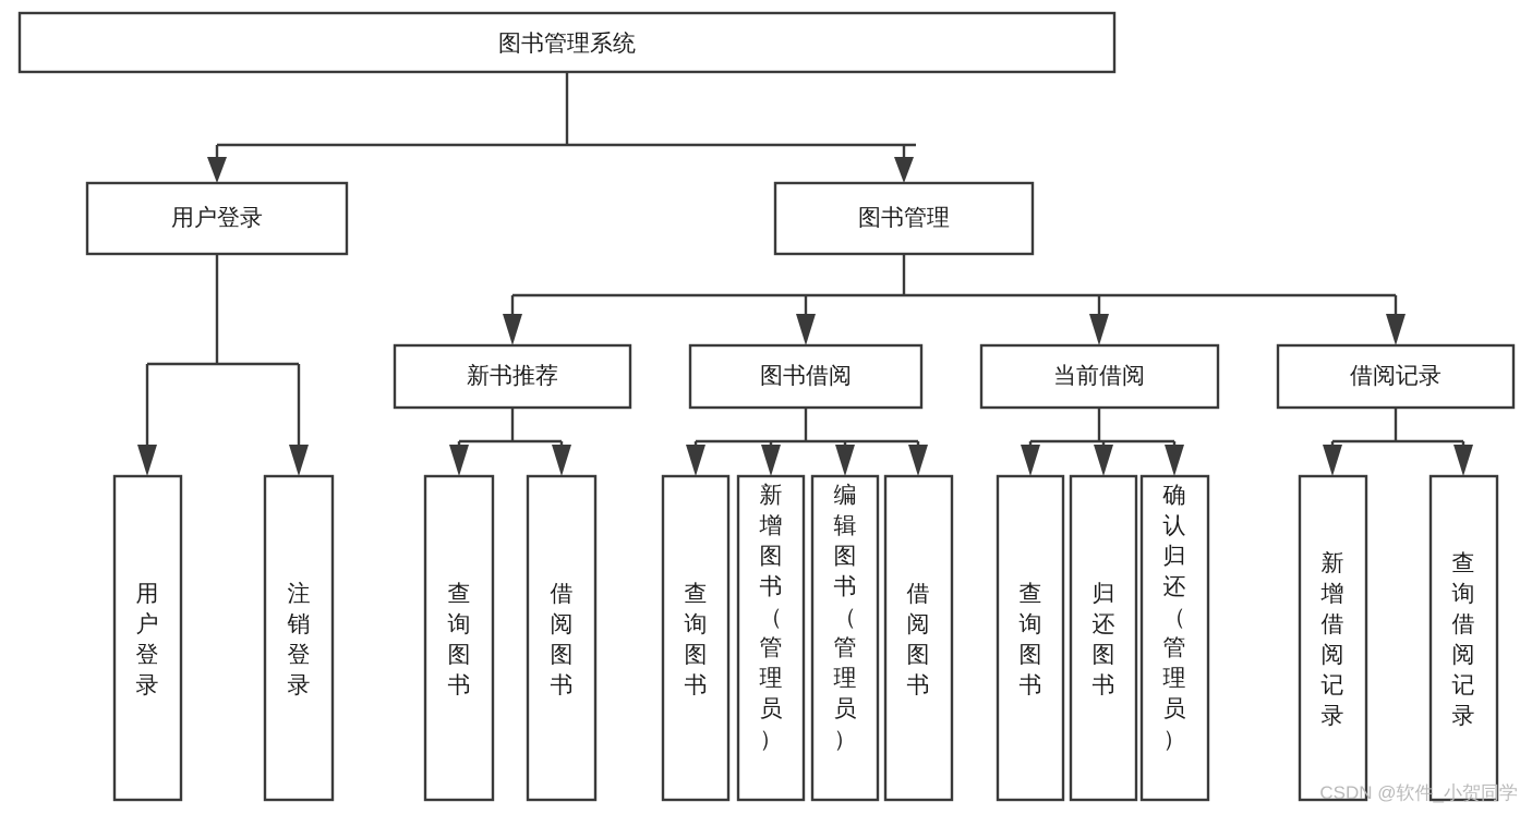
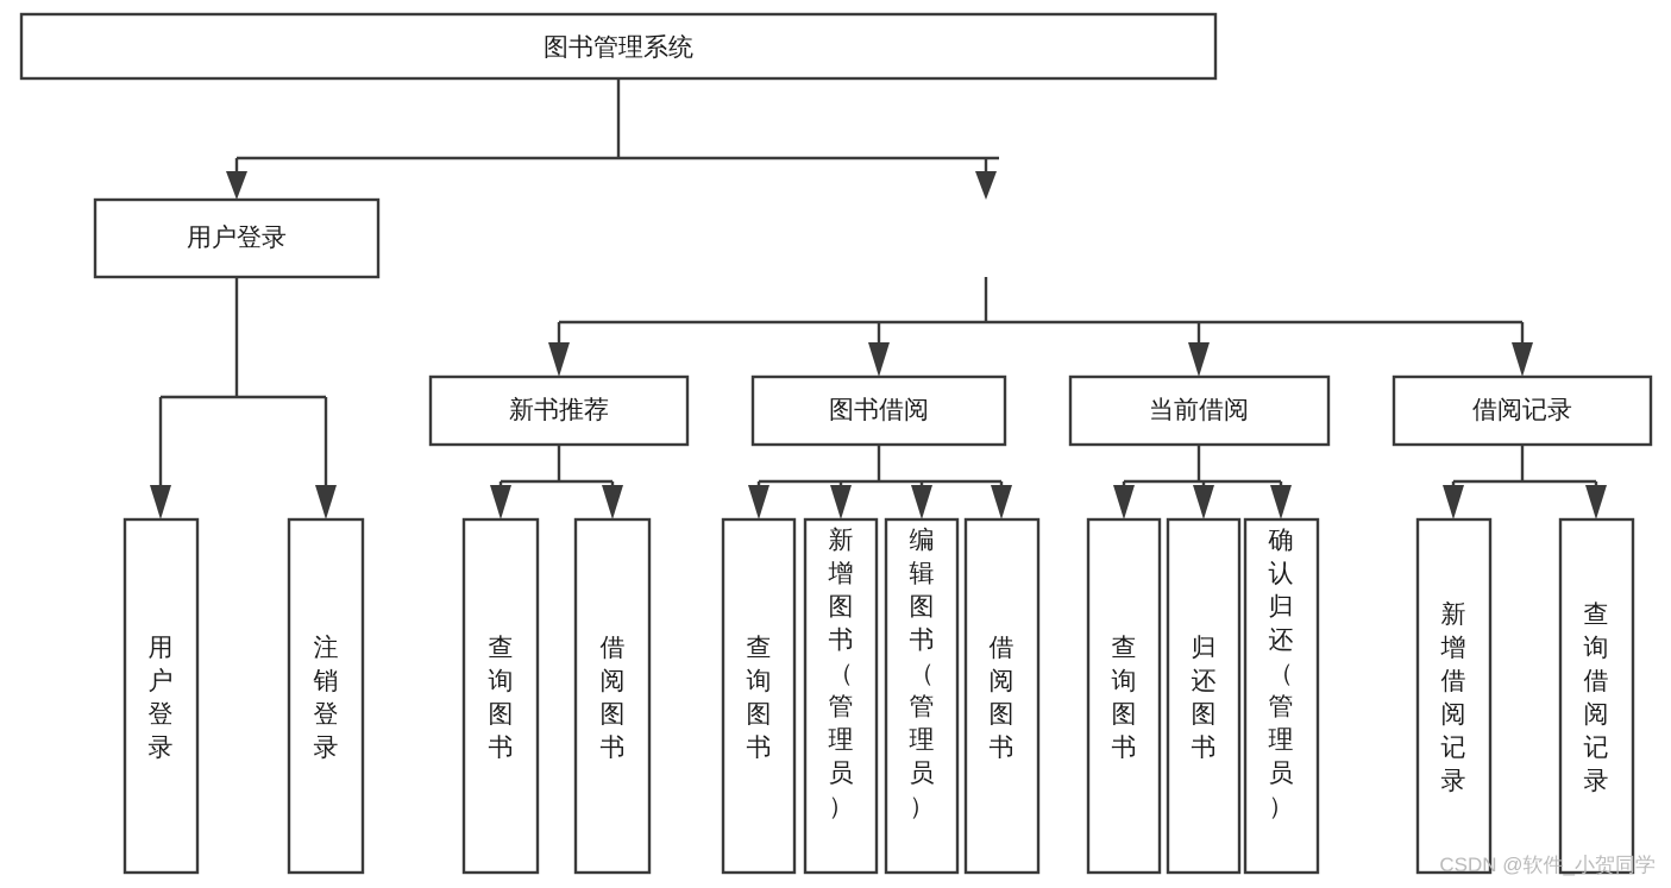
  图书管理系统
  用户登录
- 图书管理
  新书推荐
  图书借阅
  当前借阅
  借阅记录
  用户登录
  注销登录
  查询图书
  借阅图书
  查询图书
  新增图书（管理员）
  编辑图书（管理员）
  借阅图书
  查询图书
  归还图书
  确认归还（管理员）
  新增借阅记录
  查询借阅记录
  CSDN @软件_小贺同学
